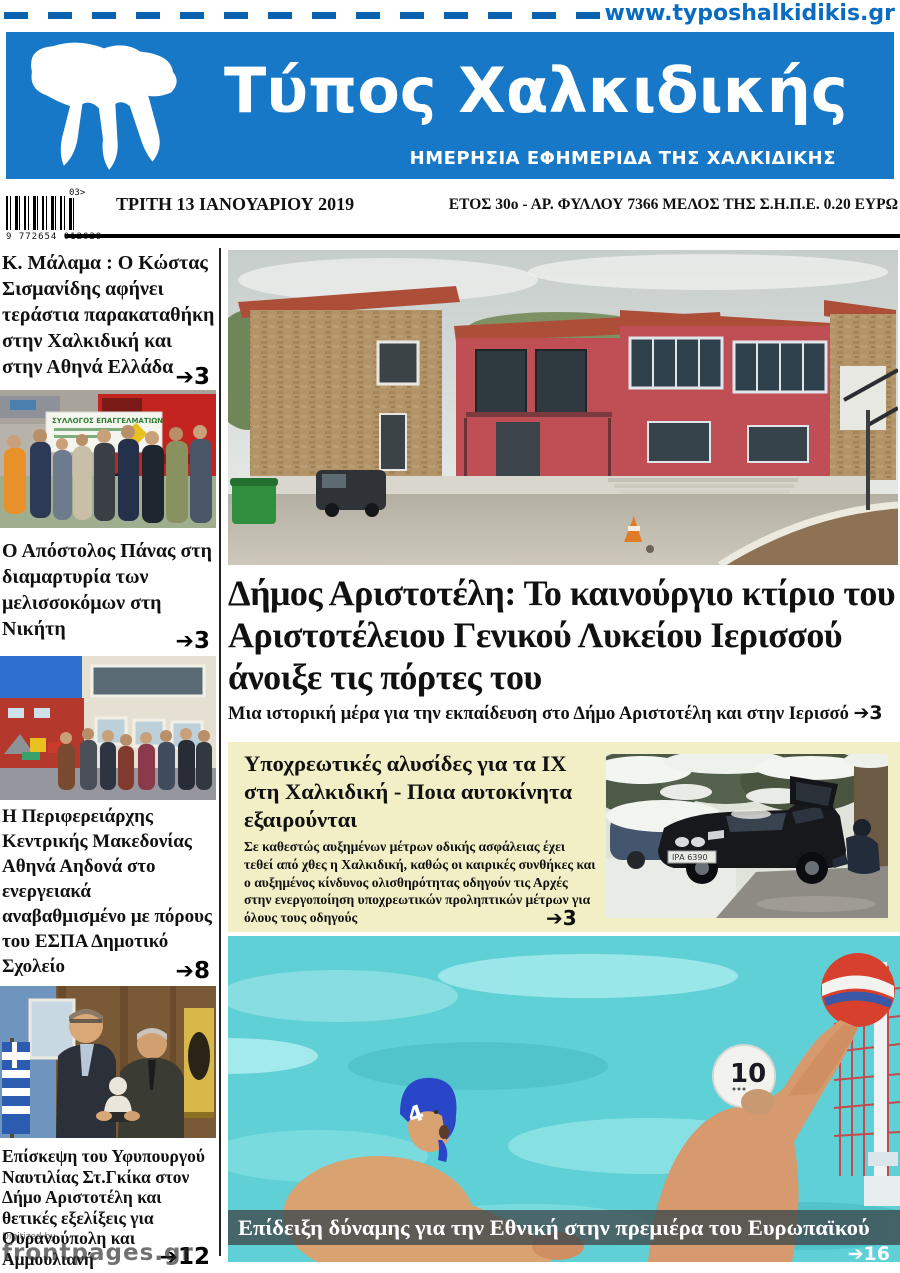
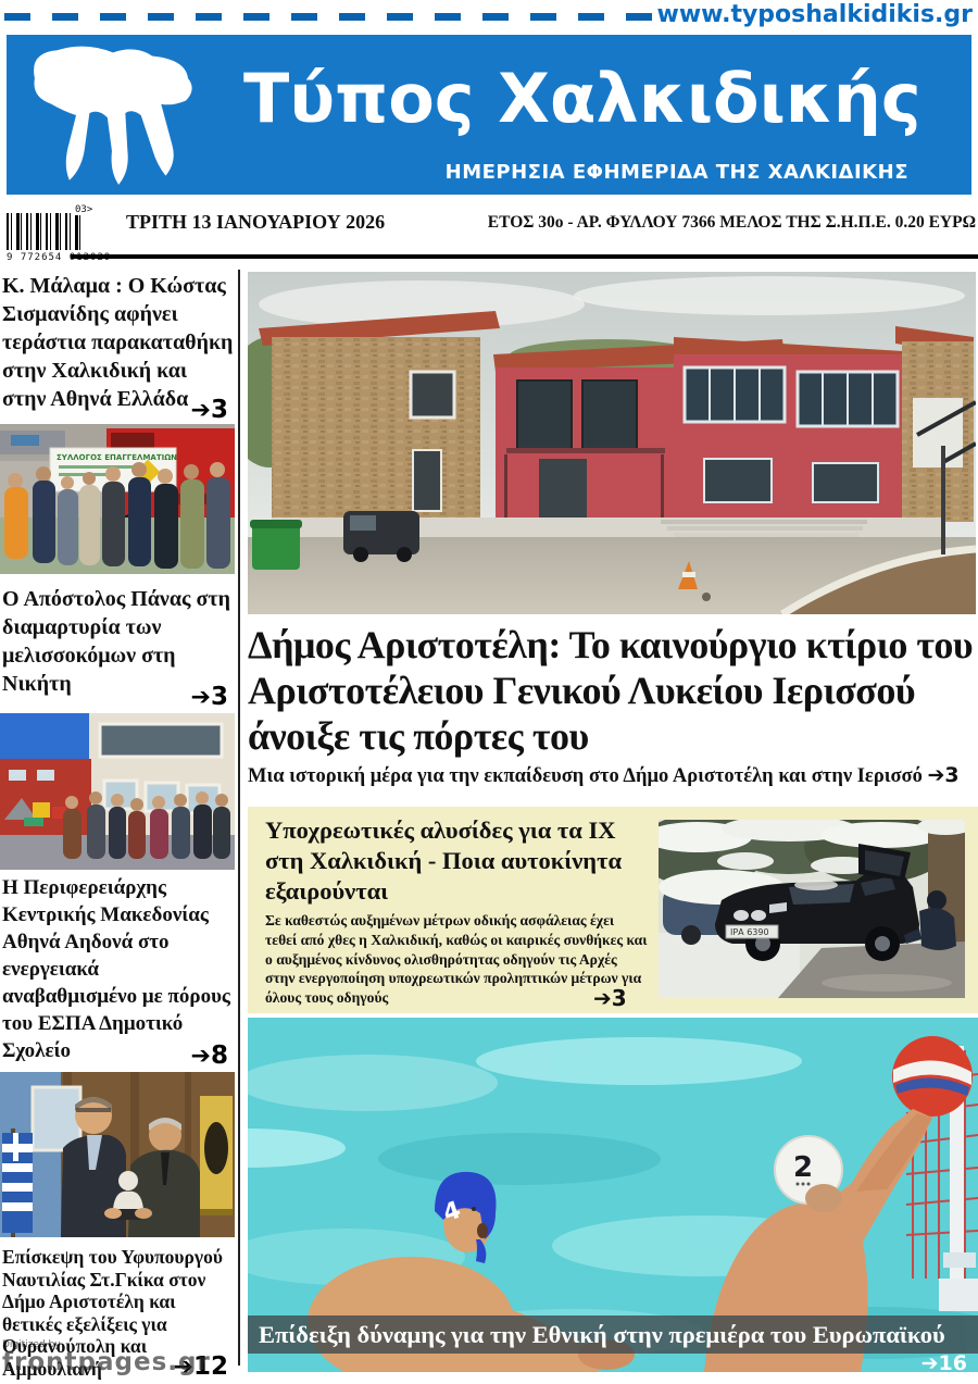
  www.typoshalkidikis.gr
  Τύπος Χαλκιδικής
  ΗΜΕΡΗΣΙΑ ΕΦΗΜΕΡΙΔΑ ΤΗΣ ΧΑΛΚΙΔΙΚΗΣ
  03>
- ΤΡΙΤΗ 13 ΙΑΝΟΥΑΡΙΟΥ 2019
+ ΤΡΙΤΗ 13 ΙΑΝΟΥΑΡΙΟΥ 2026
  ΕΤΟΣ 30ο - ΑΡ. ΦΥΛΛΟΥ 7366 ΜΕΛΟΣ ΤΗΣ Σ.Η.Π.Ε. 0.20 ΕΥΡΩ
  Κ. Μάλαμα : Ο Κώστας Σισμανίδης αφήνει τεράστια παρακαταθήκη στην Χαλκιδική και στην Αθηνά Ελλάδα
  ➔3
  ΣΥΛΛΟΓΟΣ ΕΠΑΓΓΕΛΜΑΤΙΩΝ
  Ο Απόστολος Πάνας στη διαμαρτυρία των μελισσοκόμων στη Νικήτη
  ➔3
  Η Περιφερειάρχης Κεντρικής Μακεδονίας Αθηνά Αηδονά στο ενεργειακά αναβαθμισμένο με πόρους του ΕΣΠΑ Δημοτικό Σχολείο
  ➔8
  Επίσκεψη του Υφυπουργού Ναυτιλίας Στ.Γκίκα στον Δήμο Αριστοτέλη και θετικές εξελίξεις για Ουρανούπολη και Αμμουλιανή
  ➔12
  Δήμος Αριστοτέλη: Το καινούργιο κτίριο του Αριστοτέλειου Γενικού Λυκείου Ιερισσού άνοιξε τις πόρτες του
  Μια ιστορική μέρα για την εκπαίδευση στο Δήμο Αριστοτέλη και στην Ιερισσό ➔3
  Υποχρεωτικές αλυσίδες για τα ΙΧ στη Χαλκιδική - Ποια αυτοκίνητα εξαιρούνται
  Σε καθεστώς αυξημένων μέτρων οδικής ασφάλειας έχει τεθεί από χθες η Χαλκιδική, καθώς οι καιρικές συνθήκες και ο αυξημένος κίνδυνος ολισθηρότητας οδηγούν τις Αρχές στην ενεργοποίηση υποχρεωτικών προληπτικών μέτρων για όλους τους οδηγούς
  ➔3
  ΙΡΑ 6390
- 10
+ 2
  Επίδειξη δύναμης για την Εθνική στην πρεμιέρα του Ευρωπαϊκού
  ➔16
  Digitized by
  frontpages.gr
